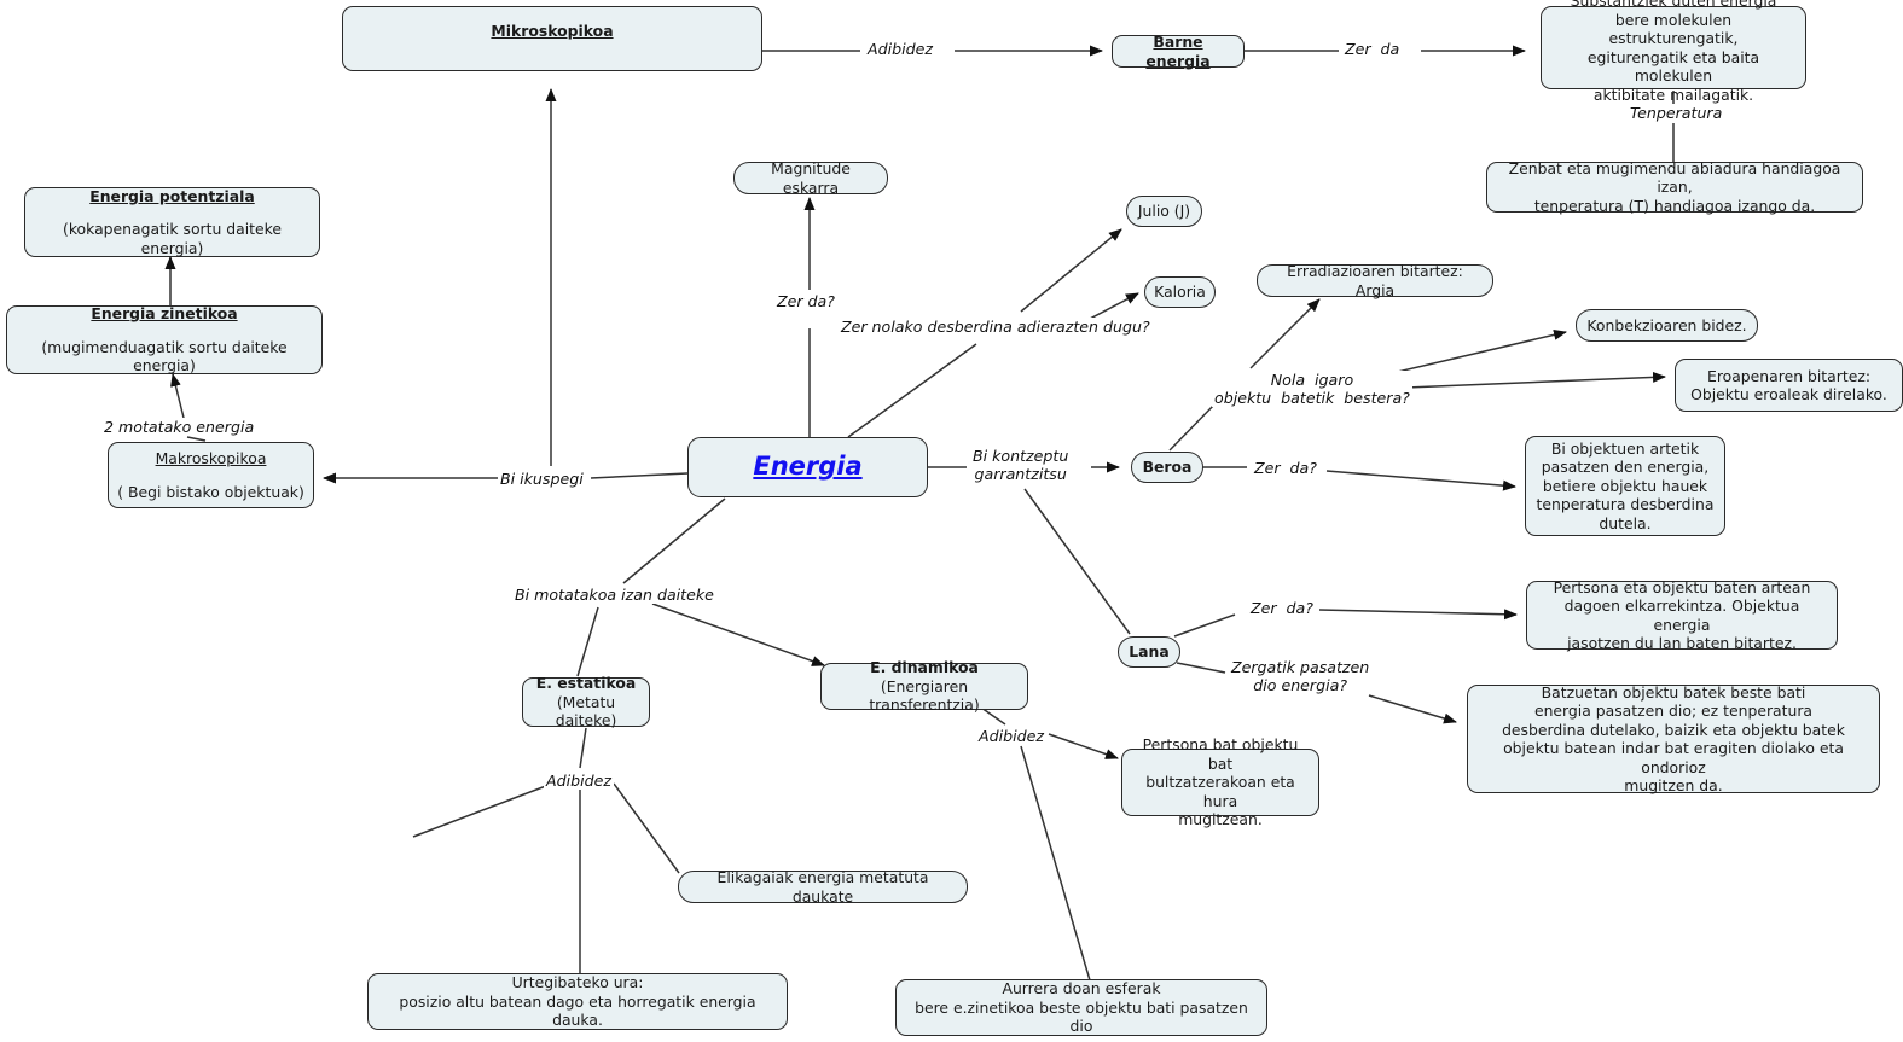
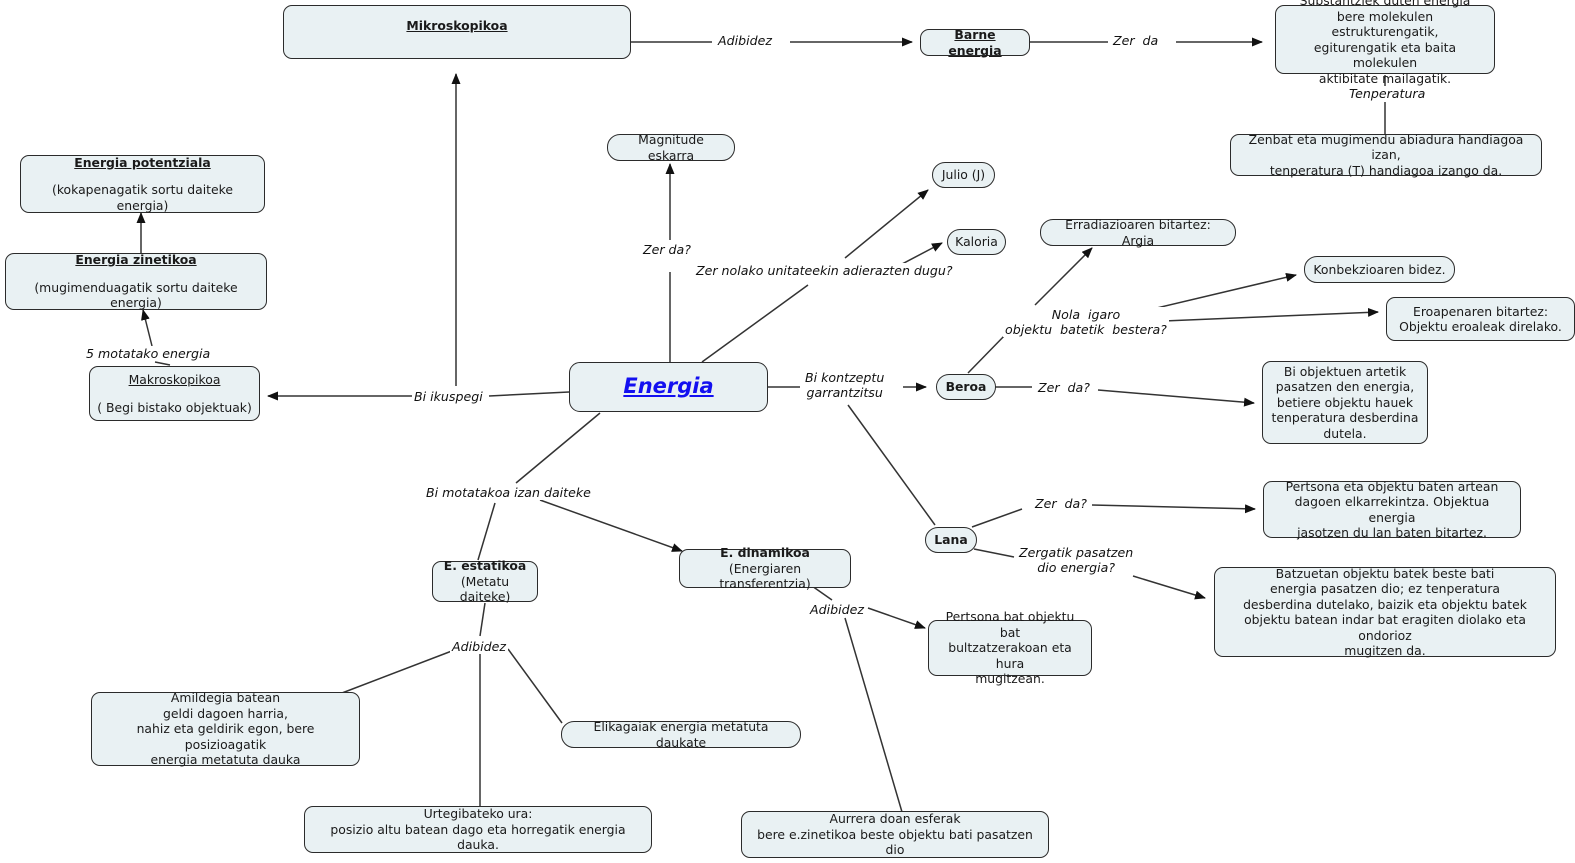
  Mikroskopikoa
  Barne energia
  Substantziek duten energia
  bere molekulen estrukturengatik,
  egiturengatik eta baita molekulen
  aktibitate mailagatik.
  Zenbat eta mugimendu abiadura handiagoa izan,
  tenperatura (T) handiagoa izango da.
  Energia potentziala
  (kokapenagatik sortu daiteke energia)
  Energia zinetikoa
  (mugimenduagatik sortu daiteke energia)
  Makroskopikoa
  ( Begi bistako objektuak)
  Magnitude eskarra
  Julio (J)
  Kaloria
  Energia
  Erradiazioaren bitartez: Argia
  Konbekzioaren bidez.
  Eroapenaren bitartez:
  Objektu eroaleak direlako.
  Beroa
  Bi objektuen artetik
  pasatzen den energia,
  betiere objektu hauek
  tenperatura desberdina
  dutela.
  Lana
  Pertsona eta objektu baten artean
  dagoen elkarrekintza. Objektua energia
  jasotzen du lan baten bitartez.
  Batzuetan objektu batek beste bati
  energia pasatzen dio; ez tenperatura
  desberdina dutelako, baizik eta objektu batek
  objektu batean indar bat eragiten diolako eta ondorioz
  mugitzen da.
  E. estatikoa
  (Metatu daiteke)
  E. dinamikoa
  (Energiaren transferentzia)
  Pertsona bat objektu bat
  bultzatzerakoan eta hura
  mugitzean.
+ Amildegia batean
+ geldi dagoen harria,
+ nahiz eta geldirik egon, bere posizioagatik
+ energia metatuta dauka
  Elikagaiak energia metatuta daukate
  Urtegibateko ura:
  posizio altu batean dago eta horregatik energia dauka.
  Aurrera doan esferak
  bere e.zinetikoa beste objektu bati pasatzen dio
  Adibidez
  Zer da
  Tenperatura
- 2 motatako energia
+ 5 motatako energia
  Zer da?
- Zer nolako desberdina adierazten dugu?
+ Zer nolako unitateekin adierazten dugu?
  Bi ikuspegi
  Bi kontzeptu
  garrantzitsu
  Nola igaro
  objektu batetik bestera?
  Zer da?
  Zer da?
  Zergatik pasatzen
  dio energia?
  Bi motatakoa izan daiteke
  Adibidez
  Adibidez
